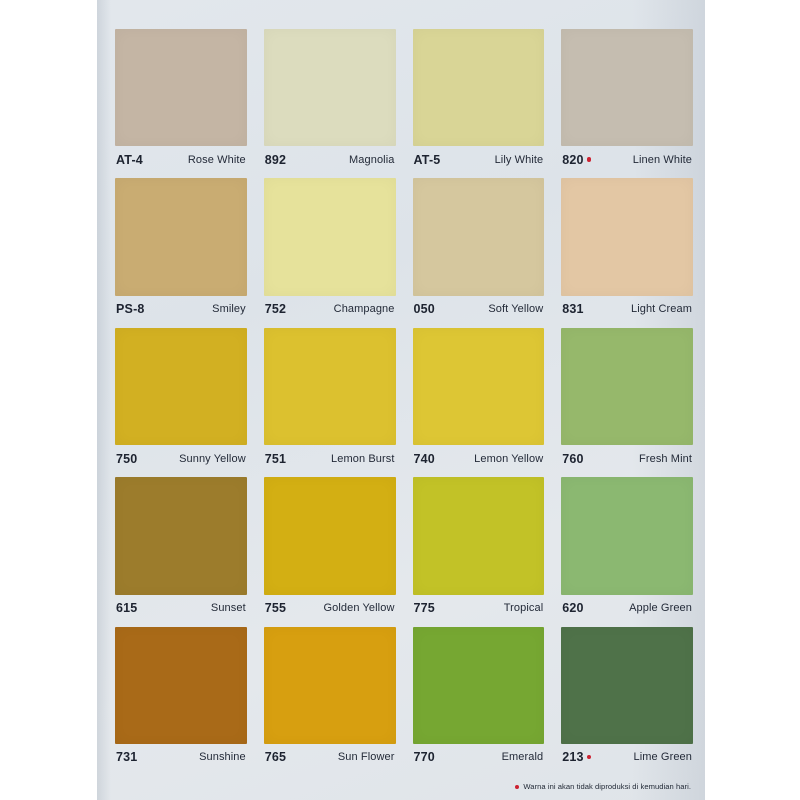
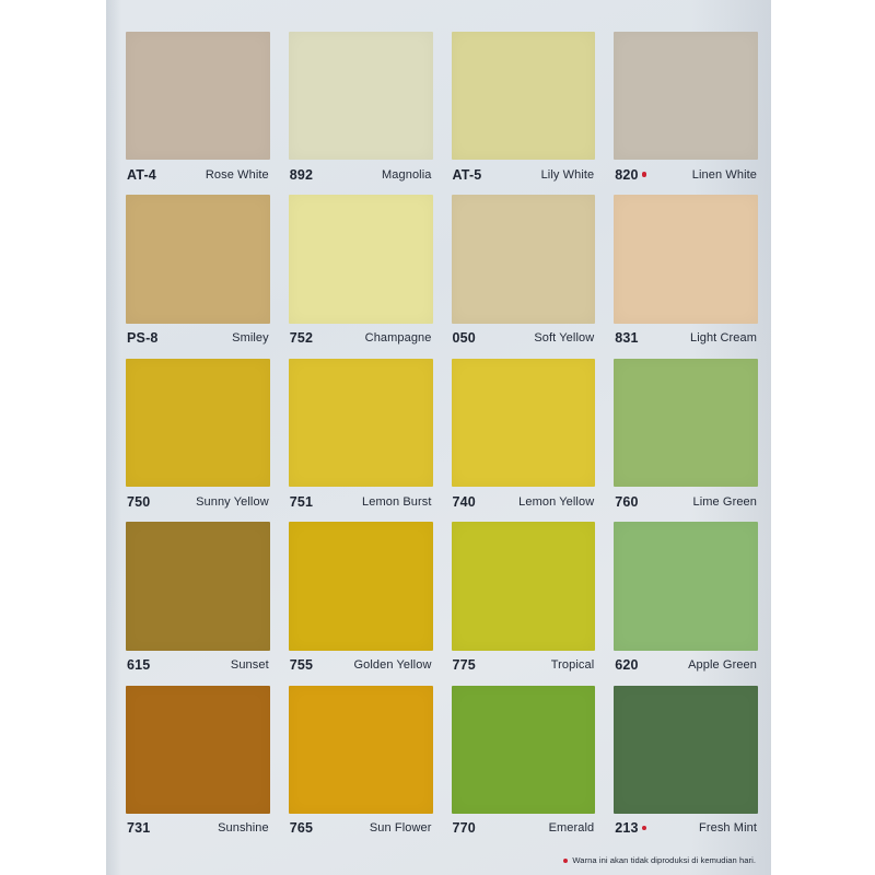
  AT-4
  Rose White
  892
  Magnolia
  AT-5
  Lily White
  820
  Linen White
  PS-8
  Smiley
  752
  Champagne
  050
  Soft Yellow
  831
  Light Cream
  750
  Sunny Yellow
  751
  Lemon Burst
  740
  Lemon Yellow
  760
- Fresh Mint
+ Lime Green
  615
  Sunset
  755
  Golden Yellow
  775
  Tropical
  620
  Apple Green
  731
  Sunshine
  765
  Sun Flower
  770
  Emerald
  213
- Lime Green
+ Fresh Mint
  Warna ini akan tidak diproduksi di kemudian hari.
